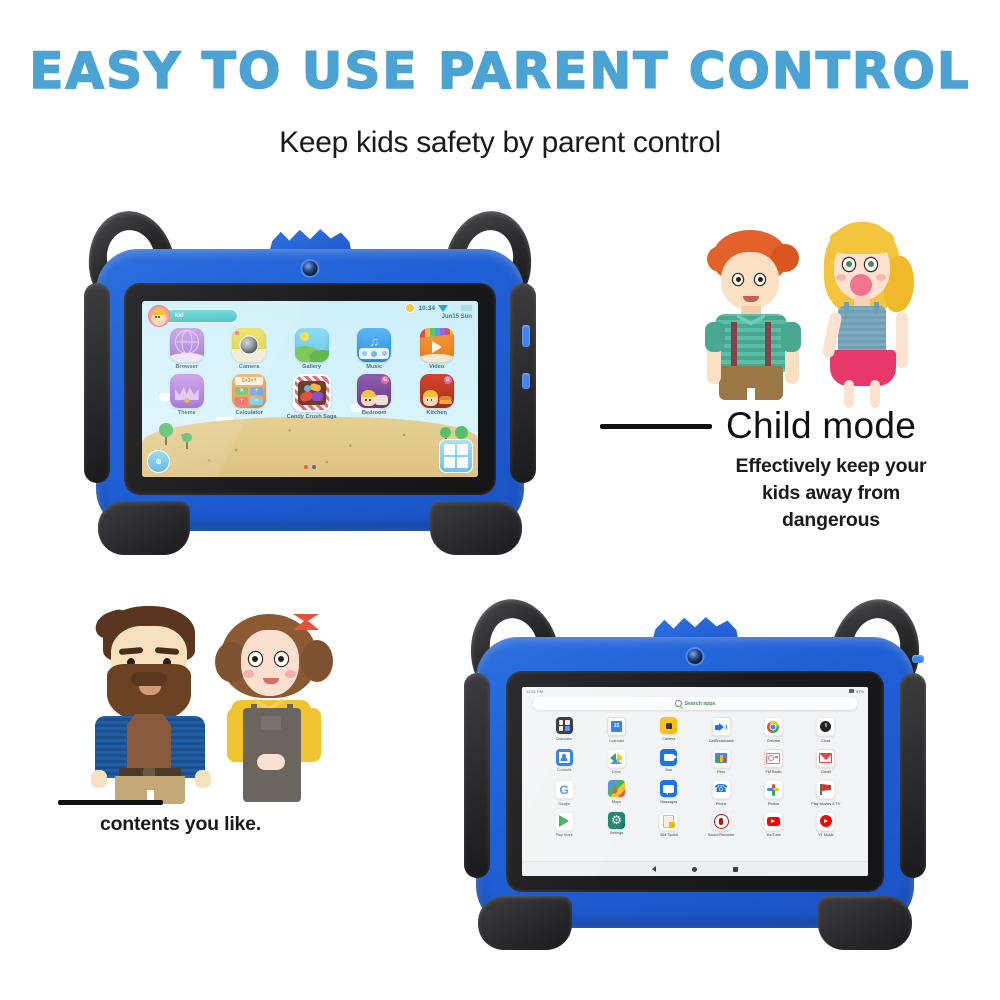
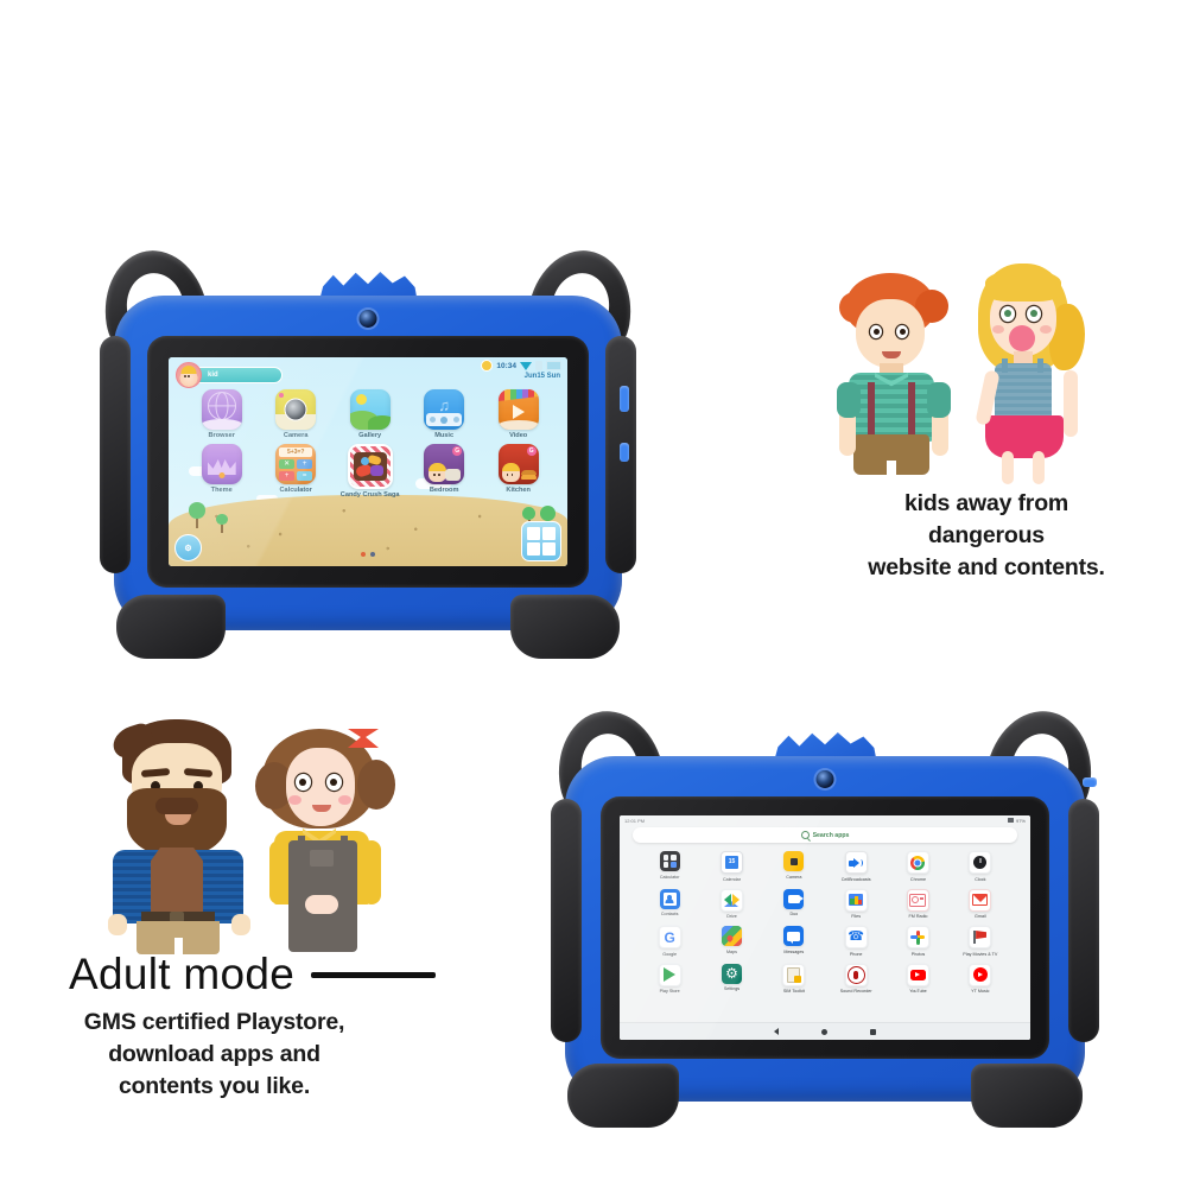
- EASY TO USE PARENT CONTROL
- Keep kids safety by parent control
- Child mode
- Effectively keep your
  kids away from dangerous
+ website and contents.
+ Adult mode
+ GMS certified Playstore,
+ download apps and
  contents you like.
